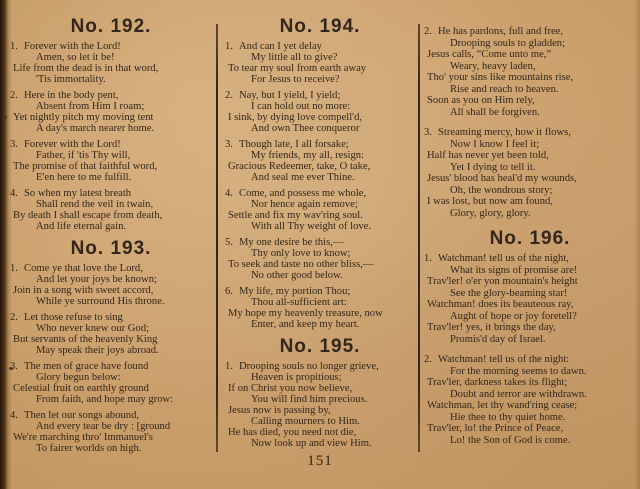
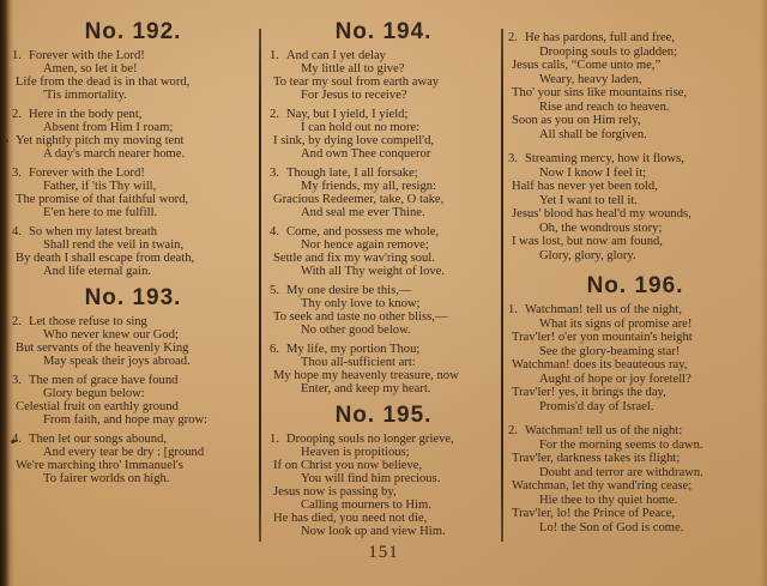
  No. 192.
  1. Forever with the Lord!
  Amen, so let it be!
  Life from the dead is in that word,
  'Tis immortality.
  2. Here in the body pent,
  Absent from Him I roam;
  Yet nightly pitch my moving tent
  A day's march nearer home.
  3. Forever with the Lord!
  Father, if 'tis Thy will,
  The promise of that faithful word,
  E'en here to me fulfill.
  4. So when my latest breath
  Shall rend the veil in twain,
  By death I shall escape from death,
  And life eternal gain.
  No. 193.
- 1. Come ye that love the Lord,
- And let your joys be known;
- Join in a song with sweet accord,
- While ye surround His throne.
  2. Let those refuse to sing
  Who never knew our God;
  But servants of the heavenly King
  May speak their joys abroad.
  3. The men of grace have found
  Glory begun below:
  Celestial fruit on earthly ground
  From faith, and hope may grow:
  4. Then let our songs abound,
  And every tear be dry : [ground
  We're marching thro' Immanuel's
  To fairer worlds on high.
  No. 194.
  1. And can I yet delay
  My little all to give?
  To tear my soul from earth away
  For Jesus to receive?
  2. Nay, but I yield, I yield;
  I can hold out no more:
  I sink, by dying love compell'd,
  And own Thee conqueror
  3. Though late, I all forsake;
  My friends, my all, resign:
  Gracious Redeemer, take, O take,
  And seal me ever Thine.
  4. Come, and possess me whole,
  Nor hence again remove;
  Settle and fix my wav'ring soul.
  With all Thy weight of love.
  5. My one desire be this,—
  Thy only love to know;
  To seek and taste no other bliss,—
  No other good below.
  6. My life, my portion Thou;
  Thou all-sufficient art:
  My hope my heavenly treasure, now
  Enter, and keep my heart.
  No. 195.
  1. Drooping souls no longer grieve,
  Heaven is propitious;
  If on Christ you now believe,
  You will find him precious.
  Jesus now is passing by,
  Calling mourners to Him.
  He has died, you need not die,
  Now look up and view Him.
  2. He has pardons, full and free,
  Drooping souls to gladden;
  Jesus calls, “Come unto me,”
  Weary, heavy laden,
  Tho' your sins like mountains rise,
  Rise and reach to heaven.
  Soon as you on Him rely,
  All shall be forgiven.
  3. Streaming mercy, how it flows,
  Now I know I feel it;
  Half has never yet been told,
- Yet I dying to tell it.
+ Yet I want to tell it.
  Jesus' blood has heal'd my wounds,
  Oh, the wondrous story;
  I was lost, but now am found,
  Glory, glory, glory.
  No. 196.
  1. Watchman! tell us of the night,
  What its signs of promise are!
  Trav'ler! o'er yon mountain's height
  See the glory-beaming star!
  Watchman! does its beauteous ray,
  Aught of hope or joy foretell?
  Trav'ler! yes, it brings the day,
  Promis'd day of Israel.
  2. Watchman! tell us of the night:
  For the morning seems to dawn.
  Trav'ler, darkness takes its flight;
  Doubt and terror are withdrawn.
  Watchman, let thy wand'ring cease;
  Hie thee to thy quiet home.
  Trav'ler, lo! the Prince of Peace,
  Lo! the Son of God is come.
  151
